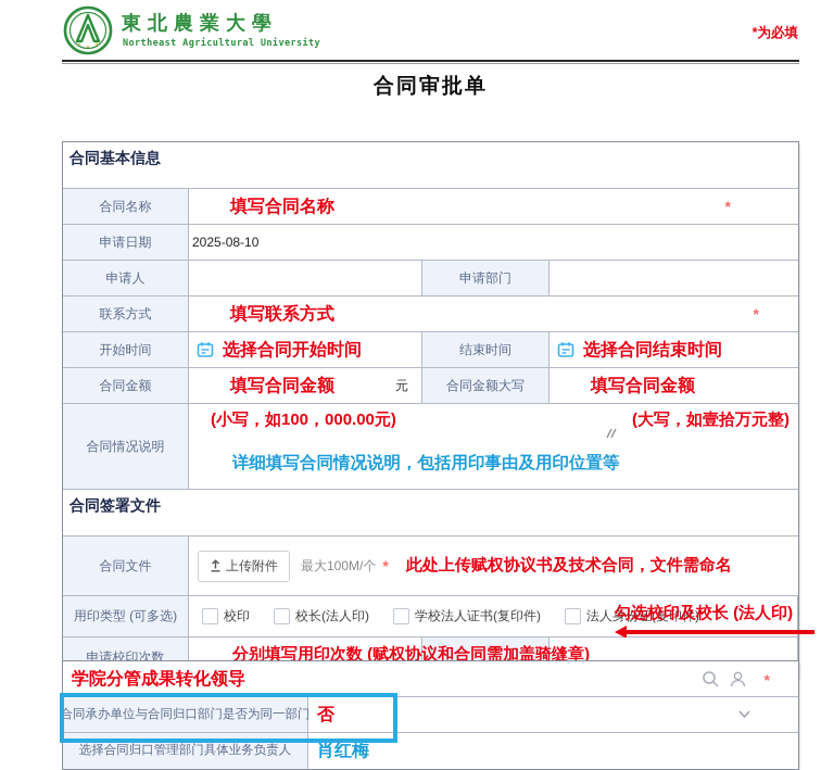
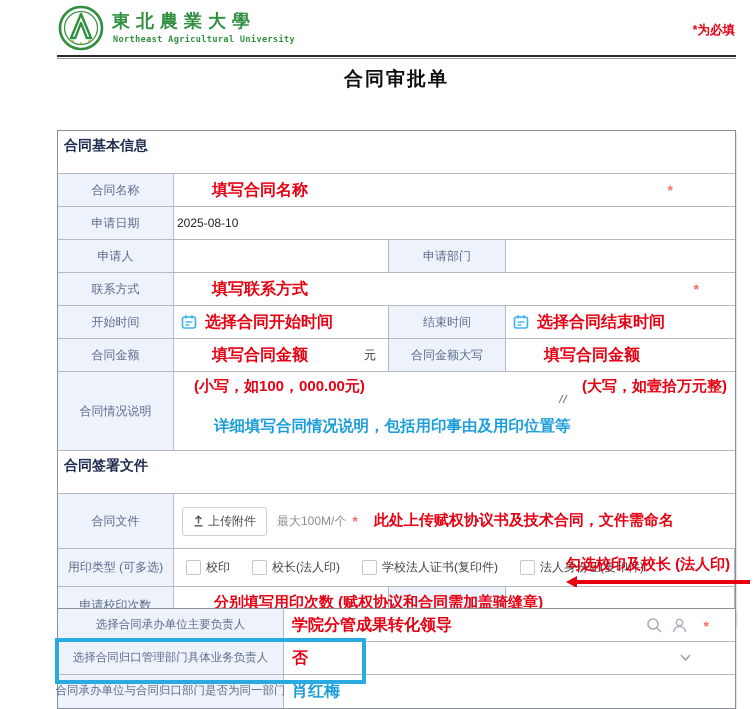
  東北農業大學
  Northeast Agricultural University
  *为必填
  合同审批单
  合同基本信息
  合同名称
  填写合同名称
  *
  申请日期
  2025-08-10
  申请人
  申请部门
  联系方式
  填写联系方式
  *
  开始时间
  选择合同开始时间
  结束时间
  选择合同结束时间
  合同金额
  填写合同金额
  元
  合同金额大写
  填写合同金额
  合同情况说明
  (小写，如100，000.00元)
  (大写，如壹拾万元整)
  详细填写合同情况说明，包括用印事由及用印位置等
  合同签署文件
  合同文件
  上传附件
  最大100M/个
  *
  此处上传赋权协议书及技术合同，文件需命名
  用印类型 (可多选)
  校印
  校长(法人印)
  学校法人证书(复印件)
  法人身份证(复印件)
  勾选校印及校长 (法人印)
  申请校印次数
  分别填写用印次数 (赋权协议和合同需加盖骑缝章)
+ 选择合同承办单位主要负责人
  学院分管成果转化领导
  *
- 合同承办单位与合同归口部门是否为同一部门
+ 选择合同归口管理部门具体业务负责人
  否
- 选择合同归口管理部门具体业务负责人
+ 合同承办单位与合同归口部门是否为同一部门
  肖红梅
